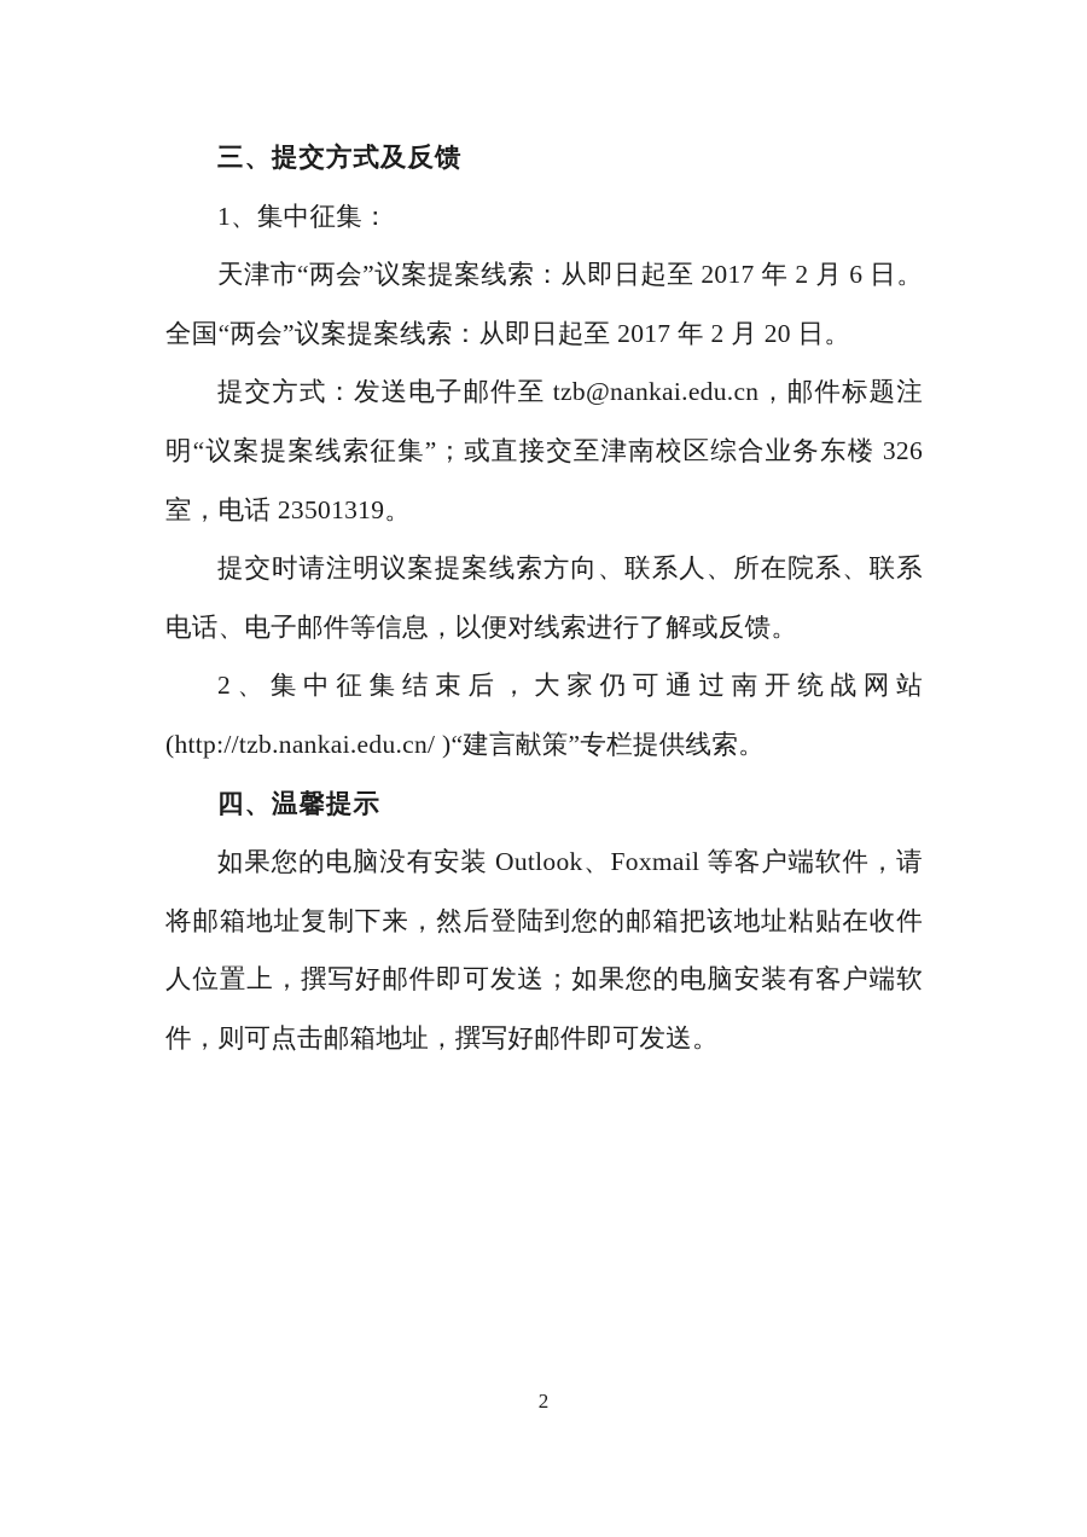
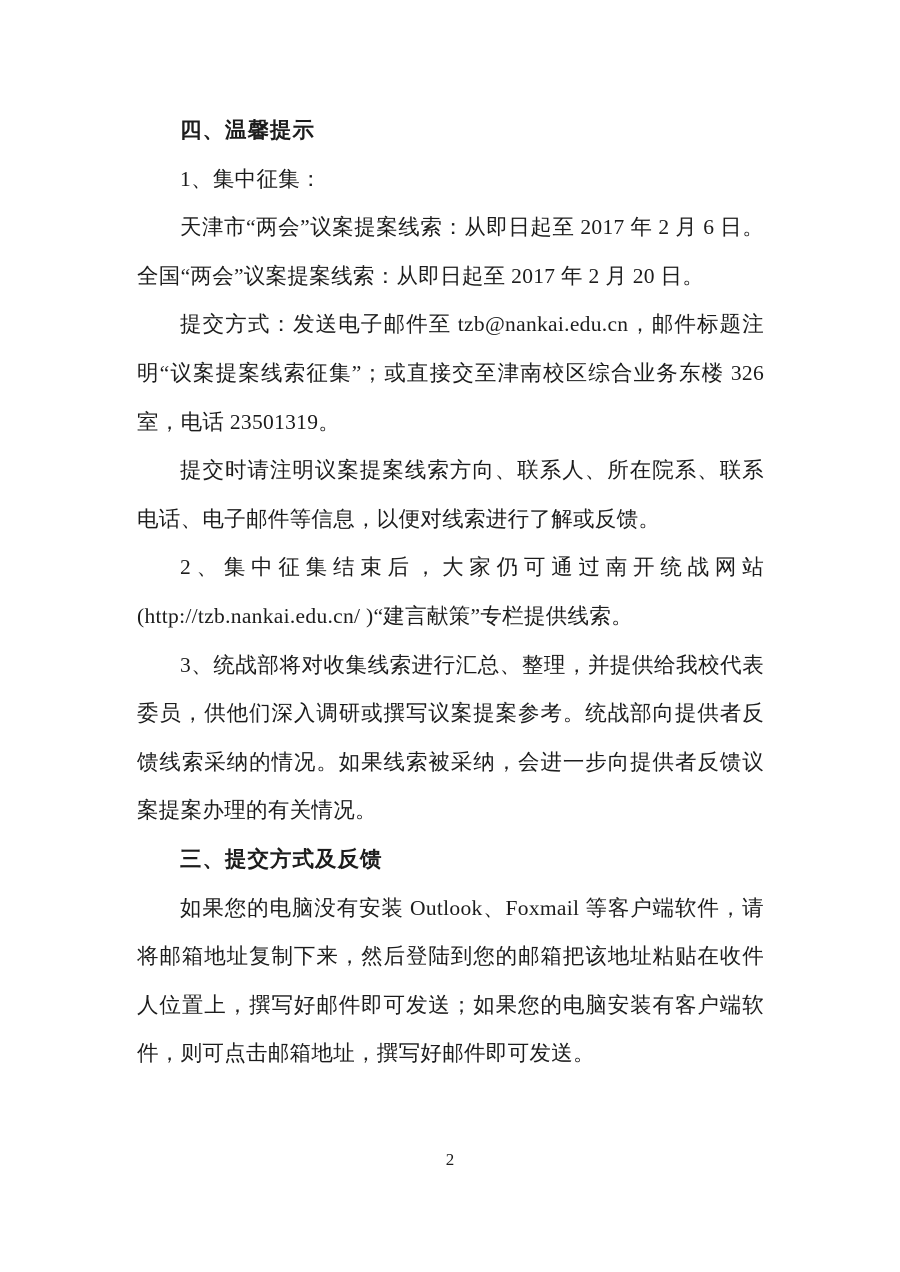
- 三、提交方式及反馈
+ 四、温馨提示
  1、集中征集：
  天津市“两会”议案提案线索：从即日起至 2017 年 2 月 6 日。全国“两会”议案提案线索：从即日起至 2017 年 2 月 20 日。
  提交方式：发送电子邮件至 tzb@nankai.edu.cn，邮件标题注明“议案提案线索征集”；或直接交至津南校区综合业务东楼 326 室，电话 23501319。
  提交时请注明议案提案线索方向、联系人、所在院系、联系电话、电子邮件等信息，以便对线索进行了解或反馈。
  2、集中征集结束后，大家仍可通过南开统战网站(http://tzb.nankai.edu.cn/ )“建言献策”专栏提供线索。
+ 3、统战部将对收集线索进行汇总、整理，并提供给我校代表委员，供他们深入调研或撰写议案提案参考。统战部向提供者反馈线索采纳的情况。如果线索被采纳，会进一步向提供者反馈议案提案办理的有关情况。
- 四、温馨提示
+ 三、提交方式及反馈
  如果您的电脑没有安装 Outlook、Foxmail 等客户端软件，请将邮箱地址复制下来，然后登陆到您的邮箱把该地址粘贴在收件人位置上，撰写好邮件即可发送；如果您的电脑安装有客户端软件，则可点击邮箱地址，撰写好邮件即可发送。
  2
